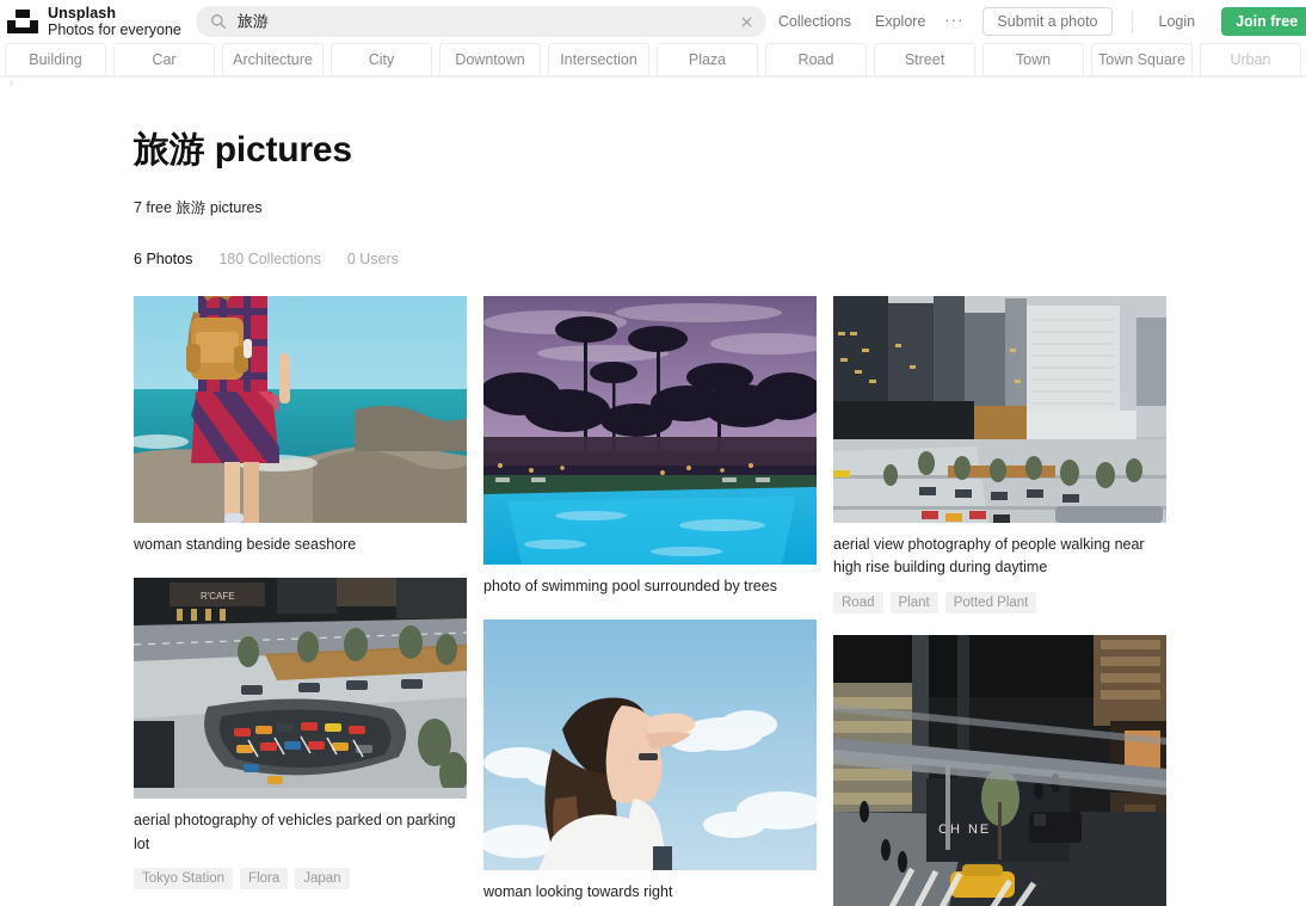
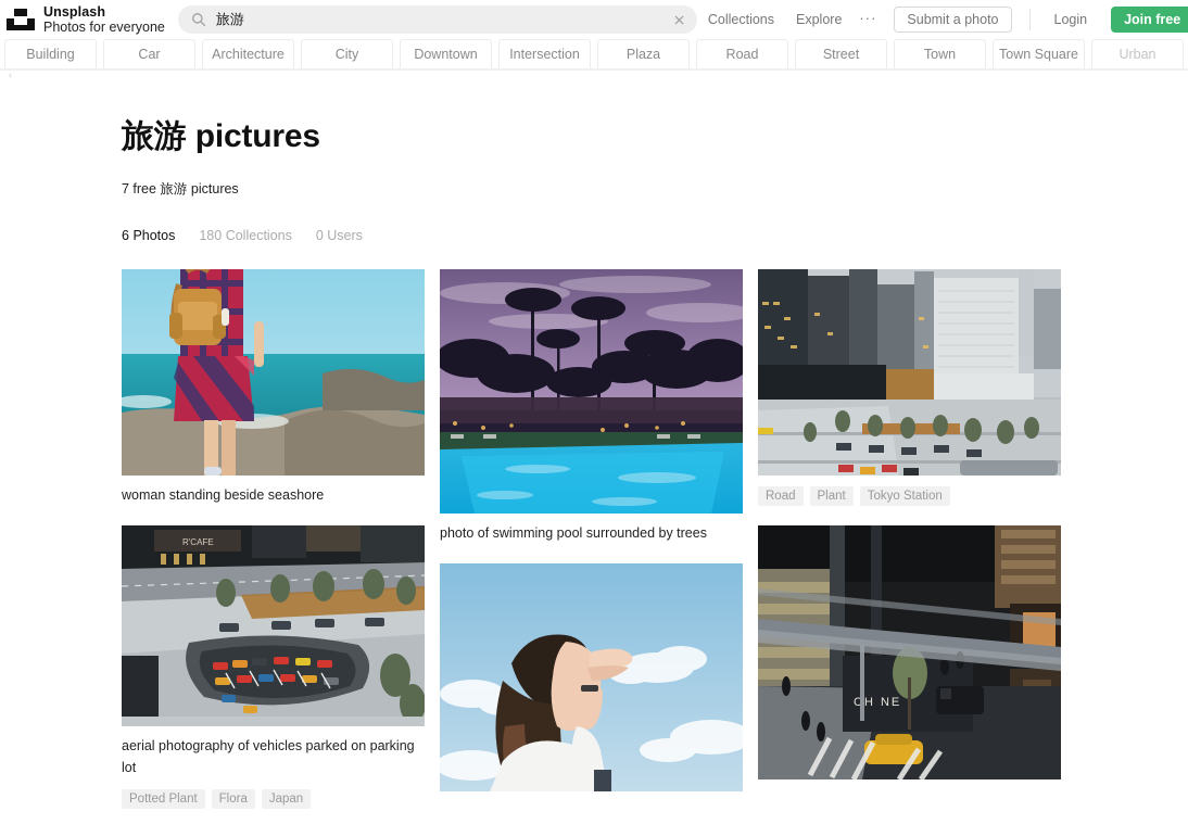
  Unsplash
  Photos for everyone
  旅游
  Collections
  Explore
  ···
  Submit a photo
  Login
  Join free
  Building
  Car
  Architecture
  City
  Downtown
  Intersection
  Plaza
  Road
  Street
  Town
  Town Square
  Urban
  ‹
  旅游 pictures
  7 free 旅游 pictures
  6 Photos
  180 Collections
  0 Users
  woman standing beside seashore
  R'CAFE
  aerial photography of vehicles parked on parking lot
- Tokyo Station
+ Potted Plant
  Flora
  Japan
  photo of swimming pool surrounded by trees
- woman looking towards right
- aerial view photography of people walking near high rise building during daytime
  Road
  Plant
- Potted Plant
+ Tokyo Station
  CH NE
